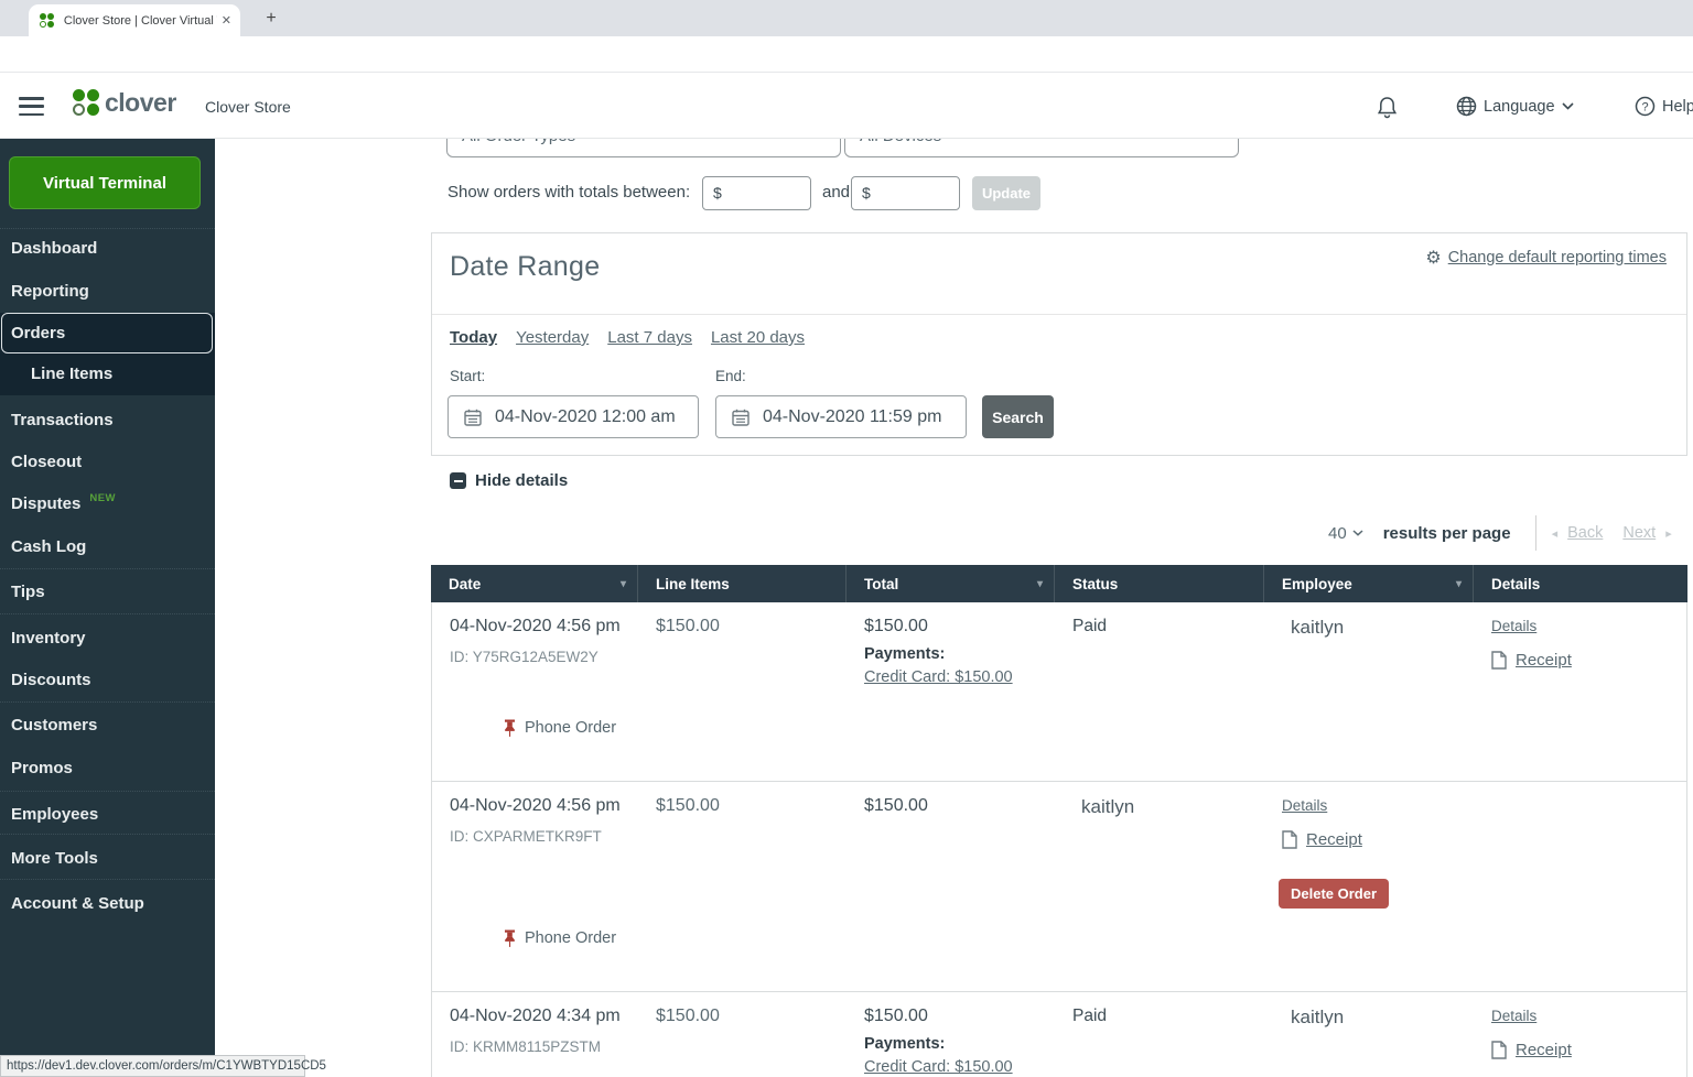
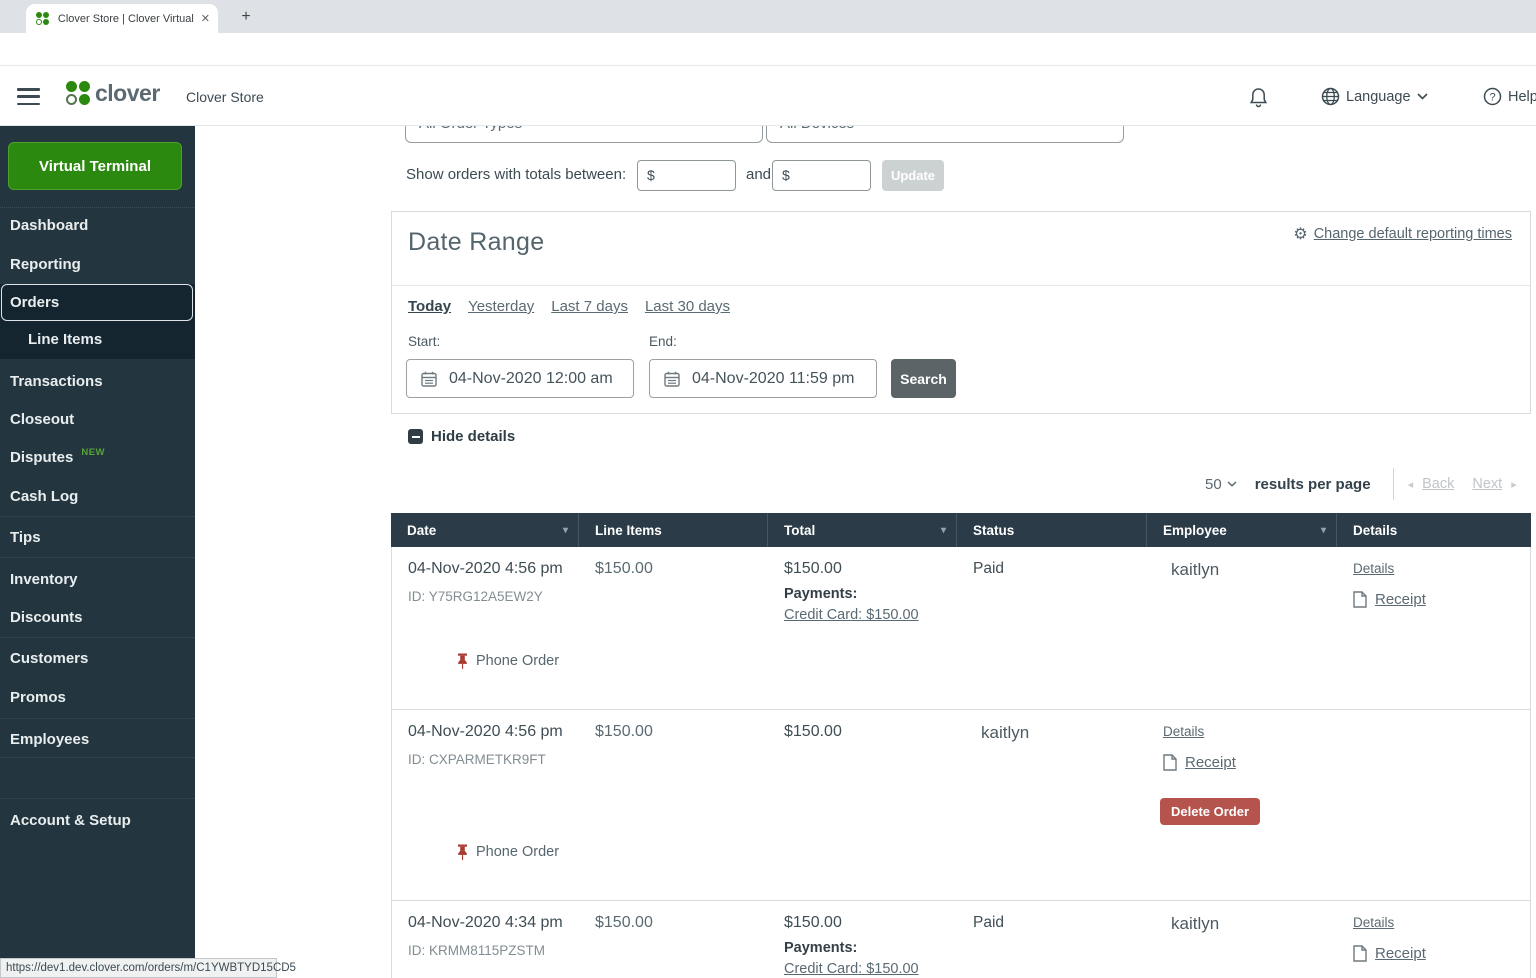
  Clover Store | Clover Virtual
  ✕
  +
  clover
  Clover Store
  Language
  ?
  Help
  Virtual Terminal
  Dashboard
  Reporting
  Orders
  Line Items
  Transactions
  Closeout
  Disputes
  NEW
  Cash Log
  Tips
  Inventory
  Discounts
  Customers
  Promos
  Employees
- More Tools
  Account & Setup
  Show orders with totals between:
  $
  and
  $
  Update
  Date Range
  ⚙
  Change default reporting times
  Today
  Yesterday
  Last 7 days
- Last 20 days
+ Last 30 days
  Start:
  End:
  04-Nov-2020 12:00 am
  04-Nov-2020 11:59 pm
  Search
  Hide details
- 40
+ 50
  results per page
  ◂
  Back
  Next
  ▸
  Date
  ▾
  Line Items
  Total
  ▾
  Status
  Employee
  ▾
  Details
  04-Nov-2020 4:56 pm
  ID: Y75RG12A5EW2Y
  Phone Order
  $150.00
  $150.00
  Payments:
  Credit Card: $150.00
  Paid
  kaitlyn
  Details
  Receipt
  04-Nov-2020 4:56 pm
  ID: CXPARMETKR9FT
  Phone Order
  $150.00
  $150.00
  kaitlyn
  Details
  Receipt
  Delete Order
  04-Nov-2020 4:34 pm
  ID: KRMM8115PZSTM
  $150.00
  $150.00
  Payments:
  Credit Card: $150.00
  Paid
  kaitlyn
  Details
  Receipt
  https://dev1.dev.clover.com/orders/m/C1YWBTYD15CD5
